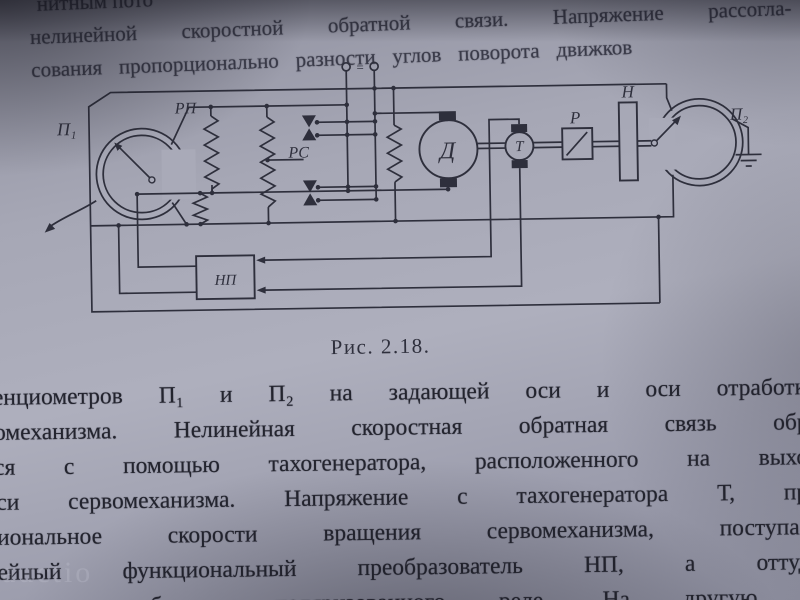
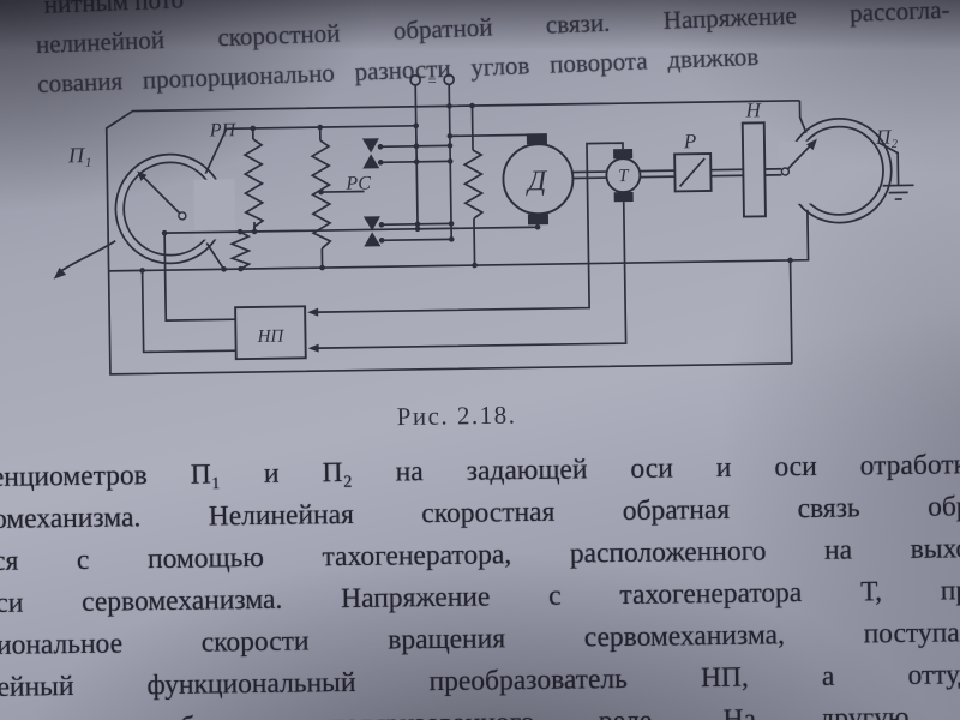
- auctio
